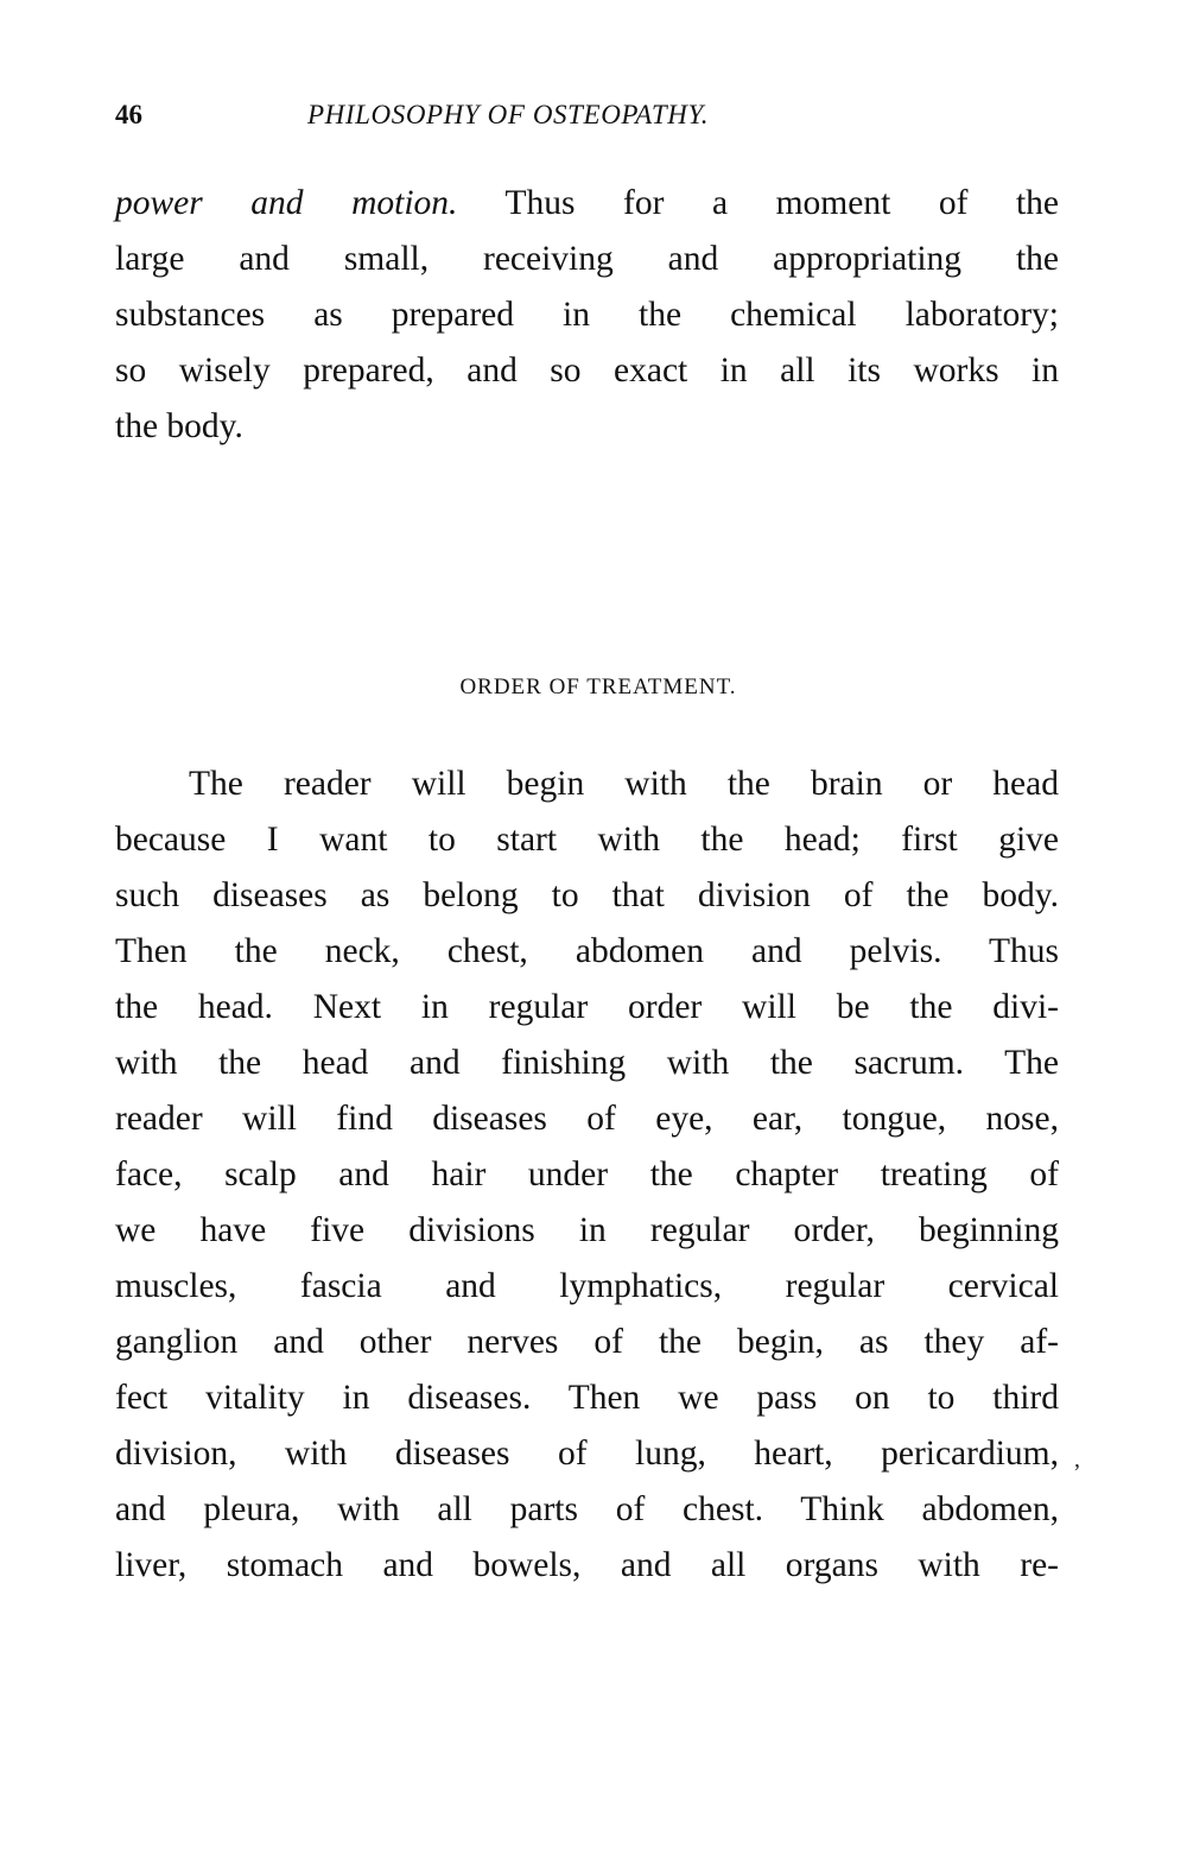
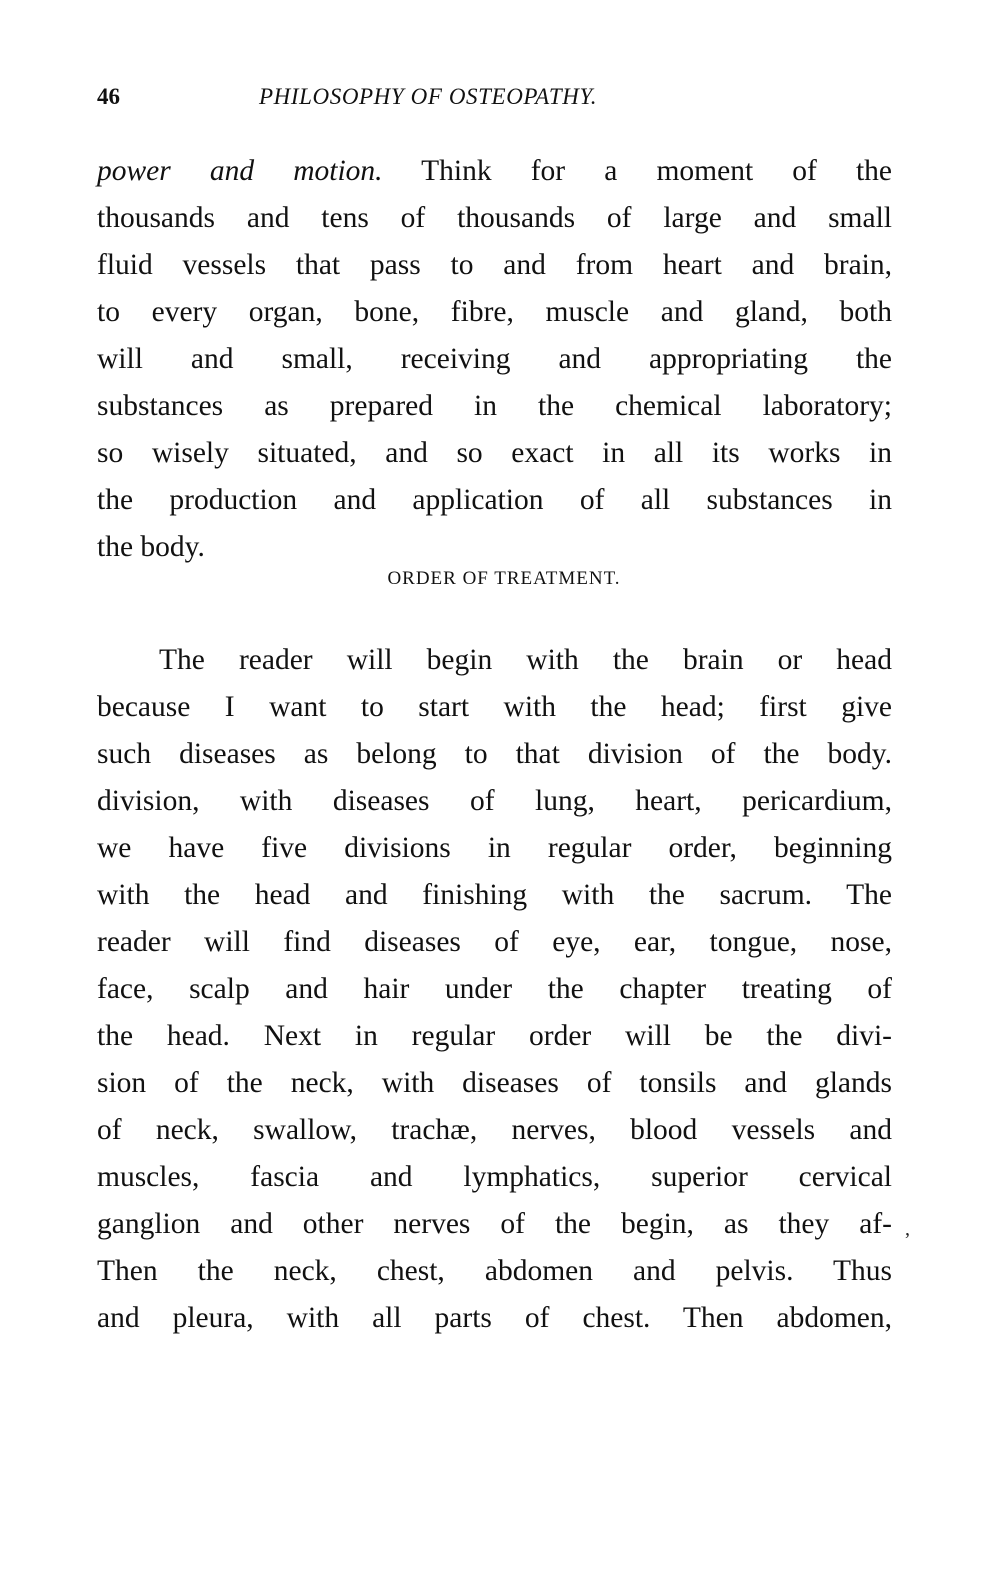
  46
  PHILOSOPHY OF OSTEOPATHY.
- power and motion. Thus for a moment of the
+ power and motion. Think for a moment of the
+ thousands and tens of thousands of large and small
+ fluid vessels that pass to and from heart and brain,
+ to every organ, bone, fibre, muscle and gland, both
- large and small, receiving and appropriating the
+ will and small, receiving and appropriating the
  substances as prepared in the chemical laboratory;
- so wisely prepared, and so exact in all its works in
+ so wisely situated, and so exact in all its works in
+ the production and application of all substances in
  the body.
  ORDER OF TREATMENT.
  The reader will begin with the brain or head
  because I want to start with the head; first give
  such diseases as belong to that division of the body.
- Then the neck, chest, abdomen and pelvis. Thus
+ division, with diseases of lung, heart, pericardium,
- the head. Next in regular order will be the divi-
+ we have five divisions in regular order, beginning
  with the head and finishing with the sacrum. The
  reader will find diseases of eye, ear, tongue, nose,
  face, scalp and hair under the chapter treating of
- we have five divisions in regular order, beginning
+ the head. Next in regular order will be the divi-
+ sion of the neck, with diseases of tonsils and glands
+ of neck, swallow, trachæ, nerves, blood vessels and
- muscles, fascia and lymphatics, regular cervical
+ muscles, fascia and lymphatics, superior cervical
  ganglion and other nerves of the begin, as they af-
- fect vitality in diseases. Then we pass on to third
- division, with diseases of lung, heart, pericardium,
+ Then the neck, chest, abdomen and pelvis. Thus
- and pleura, with all parts of chest. Think abdomen,
+ and pleura, with all parts of chest. Then abdomen,
- liver, stomach and bowels, and all organs with re-
  ,
